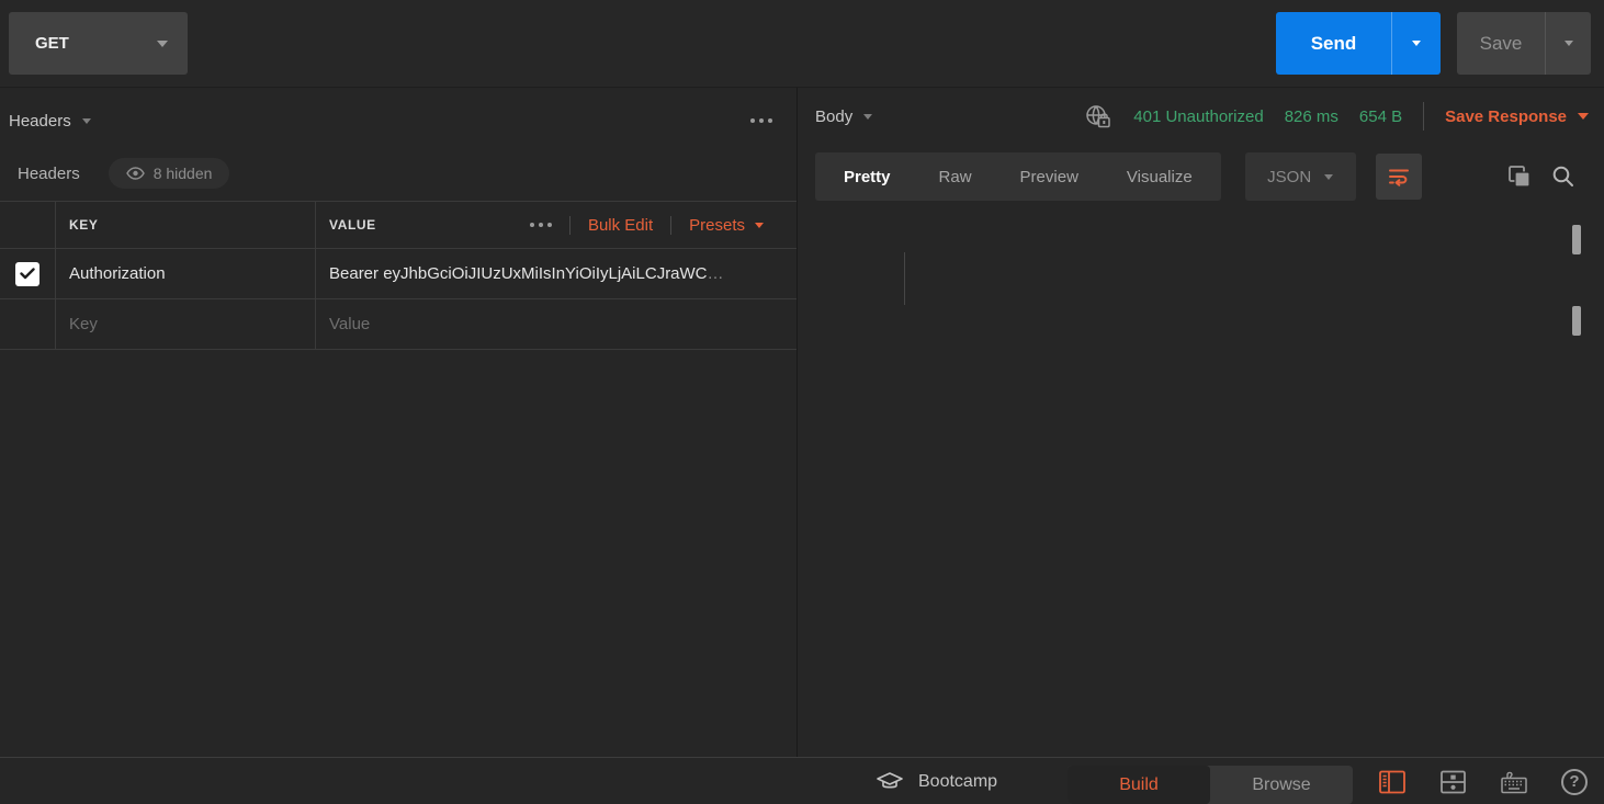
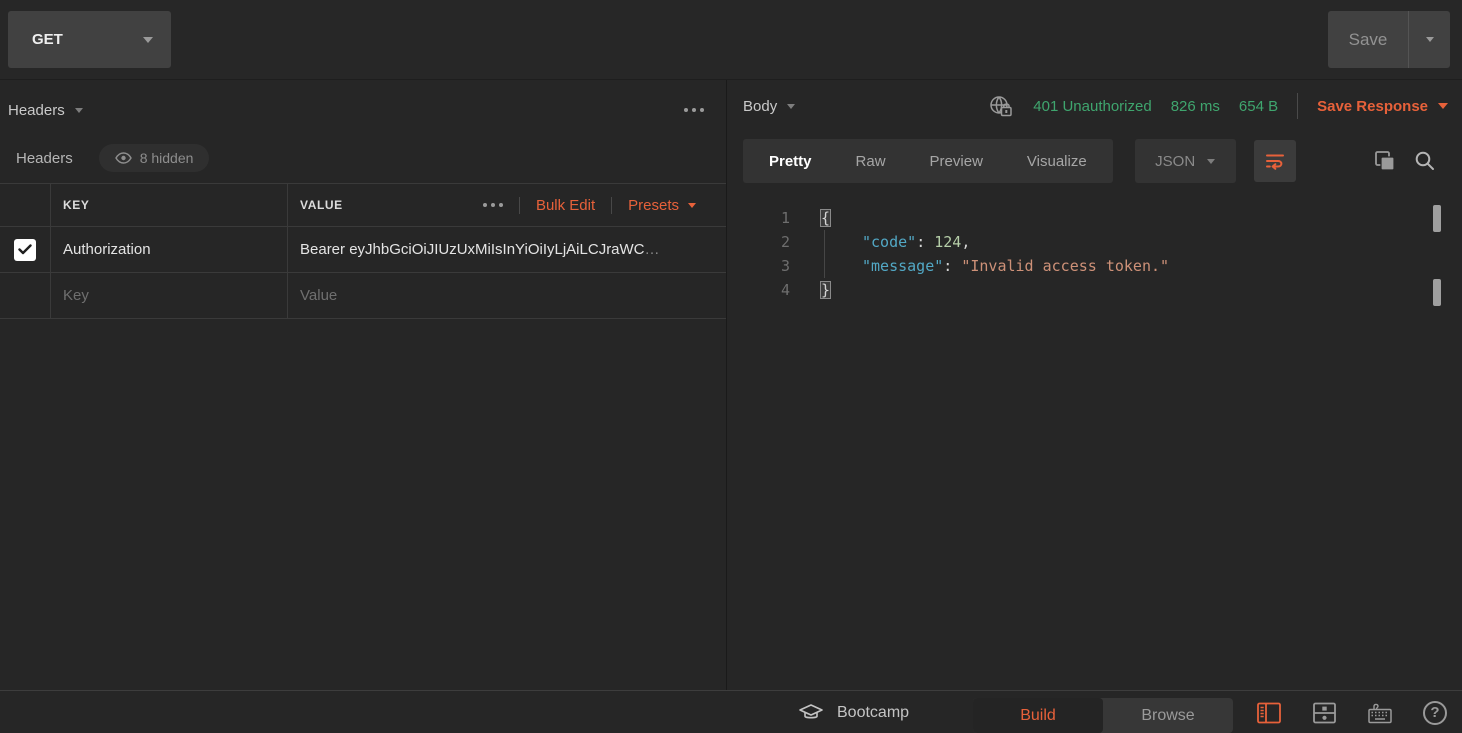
  GET
- Send
  Save
  Headers
  Headers
  8 hidden
  KEY
  VALUE
  Bulk Edit
  Presets
  Authorization
  Bearer eyJhbGciOiJIUzUxMiIsInYiOiIyLjAiLCJraWC
  …
  Key
  Value
  Body
  401 Unauthorized
  826 ms
  654 B
  Save Response
  Pretty
  Raw
  Preview
  Visualize
  JSON
+ 1
+ {
+ 2
+ "code": 124,
+ 3
+ "message": "Invalid access token."
+ 4
+ }
  Bootcamp
  Build
  Browse
  ?
